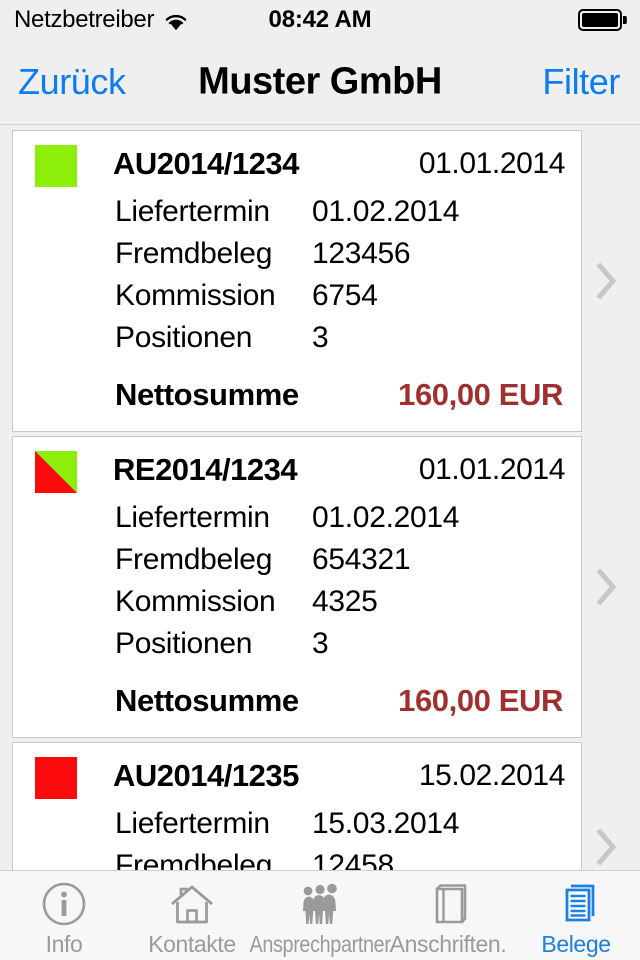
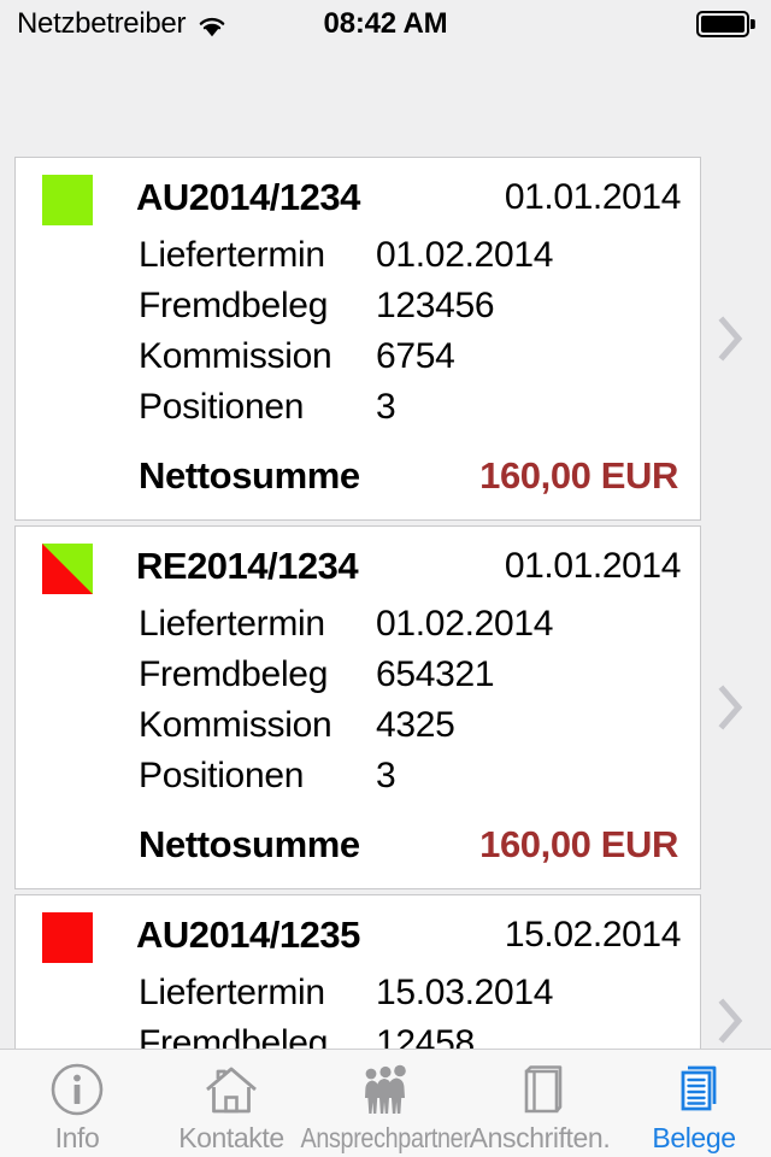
  Netzbetreiber
  08:42 AM
- Zurück
- Muster GmbH
- Filter
  AU2014/1234
  01.01.2014
  Liefertermin
  01.02.2014
  Fremdbeleg
  123456
  Kommission
  6754
  Positionen
  3
  Nettosumme
  160,00 EUR
  RE2014/1234
  01.01.2014
  Liefertermin
  01.02.2014
  Fremdbeleg
  654321
  Kommission
  4325
  Positionen
  3
  Nettosumme
  160,00 EUR
  AU2014/1235
  15.02.2014
  Liefertermin
  15.03.2014
  Fremdbeleg
  12458
  Info
  Kontakte
  Ansprechpartner
  Anschriften.
  Belege
